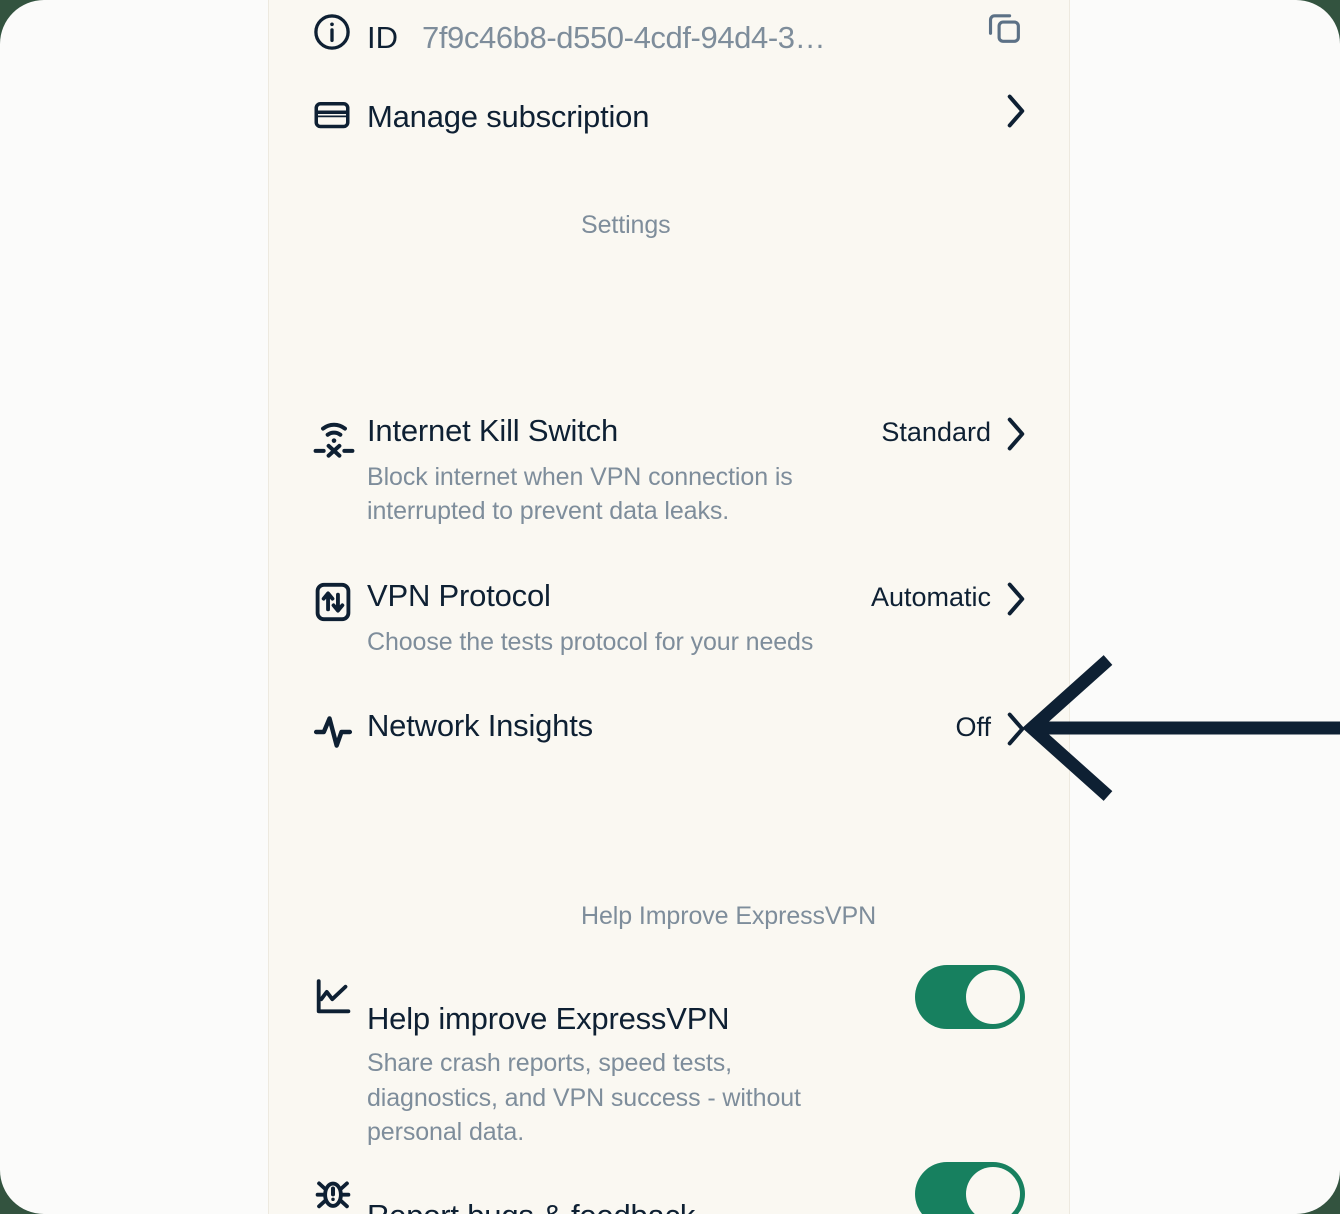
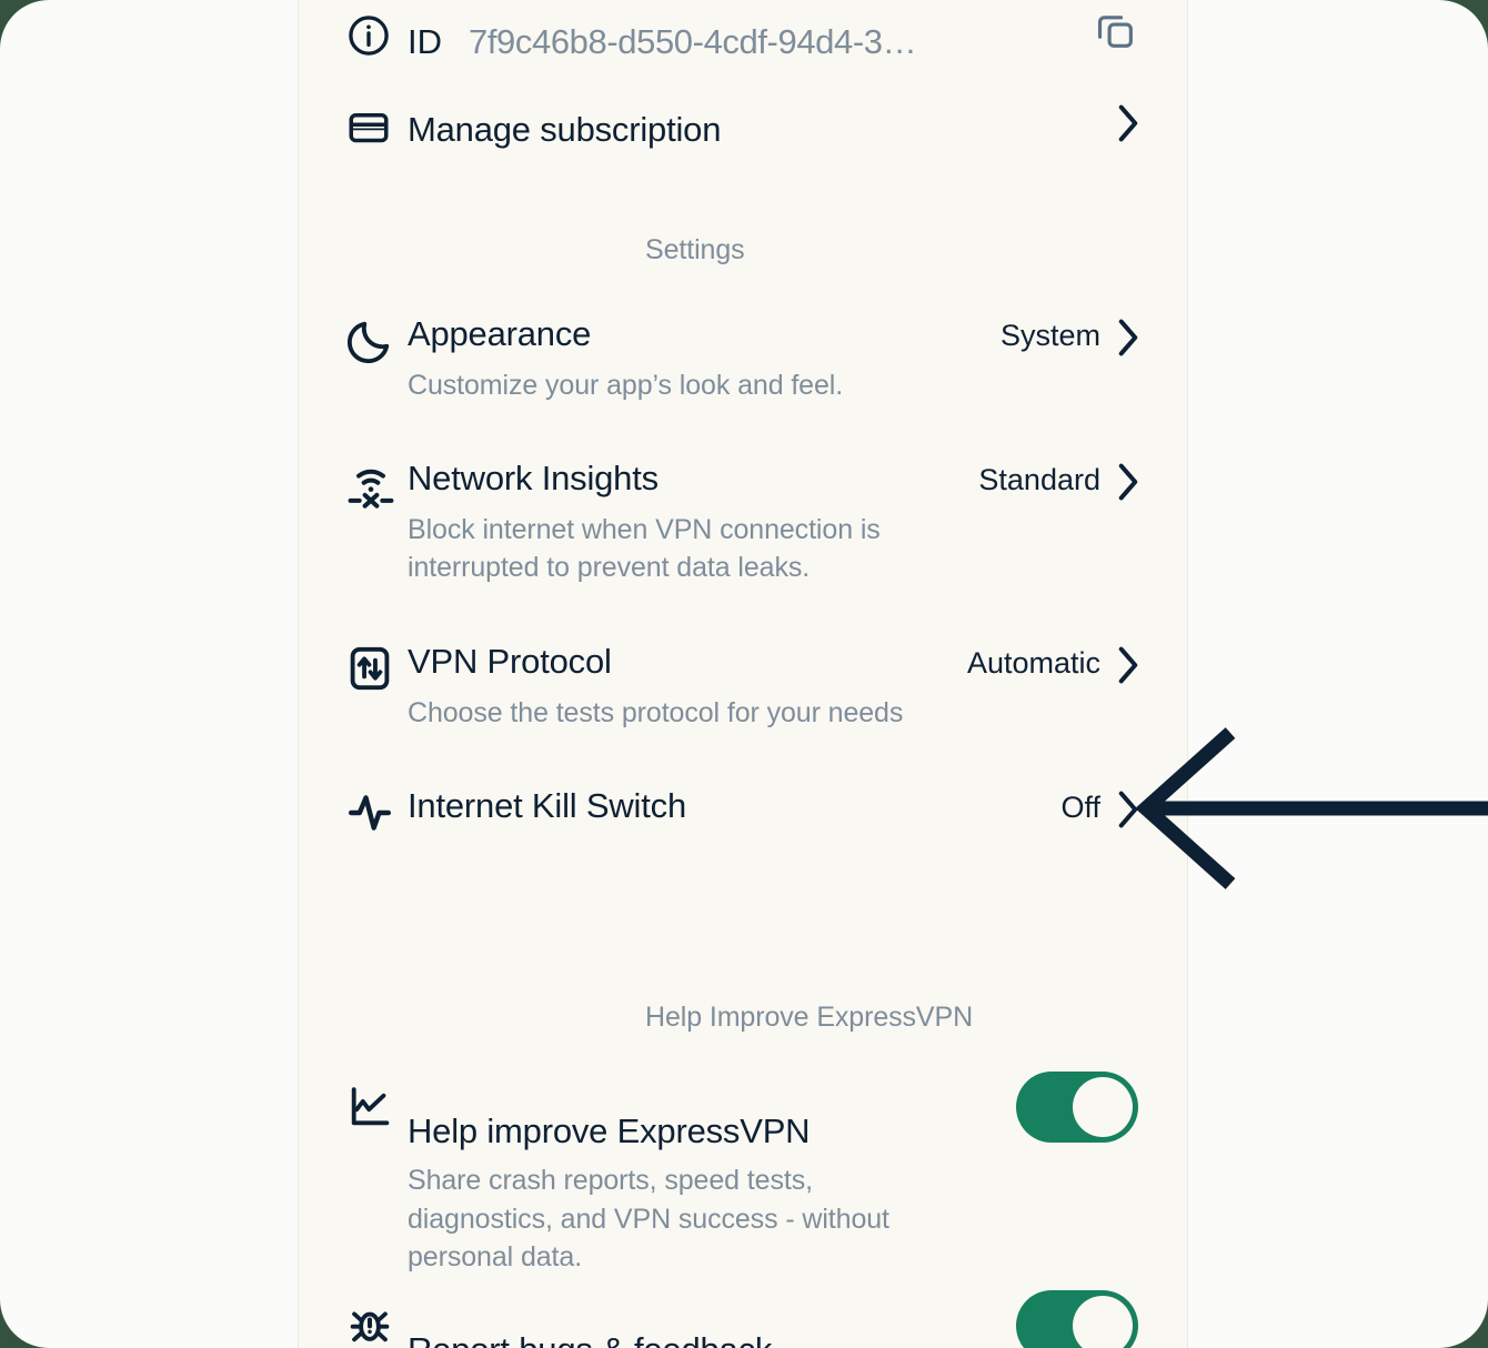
  ID
  7f9c46b8-d550-4cdf-94d4-3…
  Manage subscription
  Settings
+ Appearance
+ System
+ Customize your app’s look and feel.
- Internet Kill Switch
+ Network Insights
  Standard
  Block internet when VPN connection is interrupted to prevent data leaks.
  VPN Protocol
  Automatic
  Choose the tests protocol for your needs
- Network Insights
+ Internet Kill Switch
  Off
  Help Improve ExpressVPN
  Help improve ExpressVPN
  Share crash reports, speed tests, diagnostics, and VPN success - without personal data.
